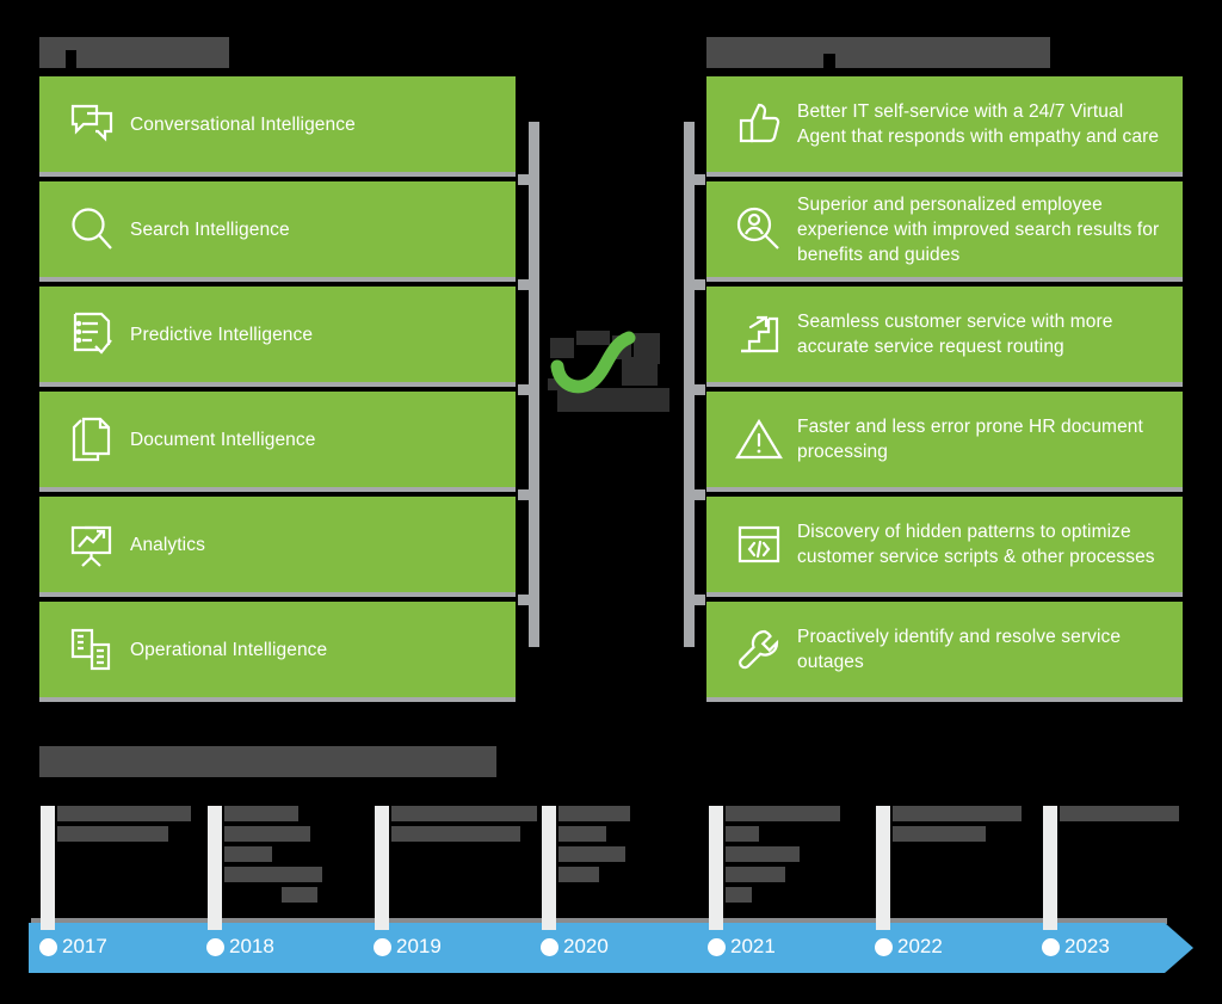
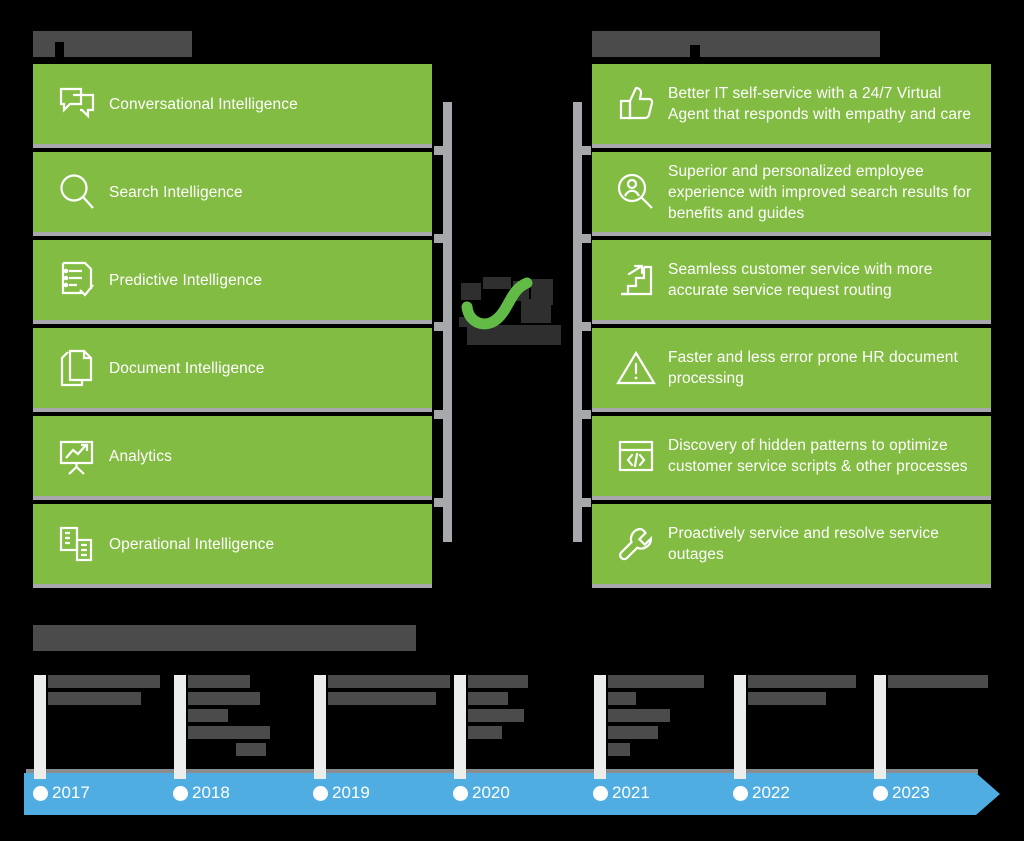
  Conversational Intelligence
  Search Intelligence
  Predictive Intelligence
  Document Intelligence
  Analytics
  Operational Intelligence
  Better IT self-service with a 24/7 Virtual Agent that responds with empathy and care
  Superior and personalized employee experience with improved search results for benefits and guides
  Seamless customer service with more accurate service request routing
  Faster and less error prone HR document processing
  Discovery of hidden patterns to optimize customer service scripts & other processes
- Proactively identify and resolve service outages
+ Proactively service and resolve service outages
  2017
  2018
  2019
  2020
  2021
  2022
  2023
